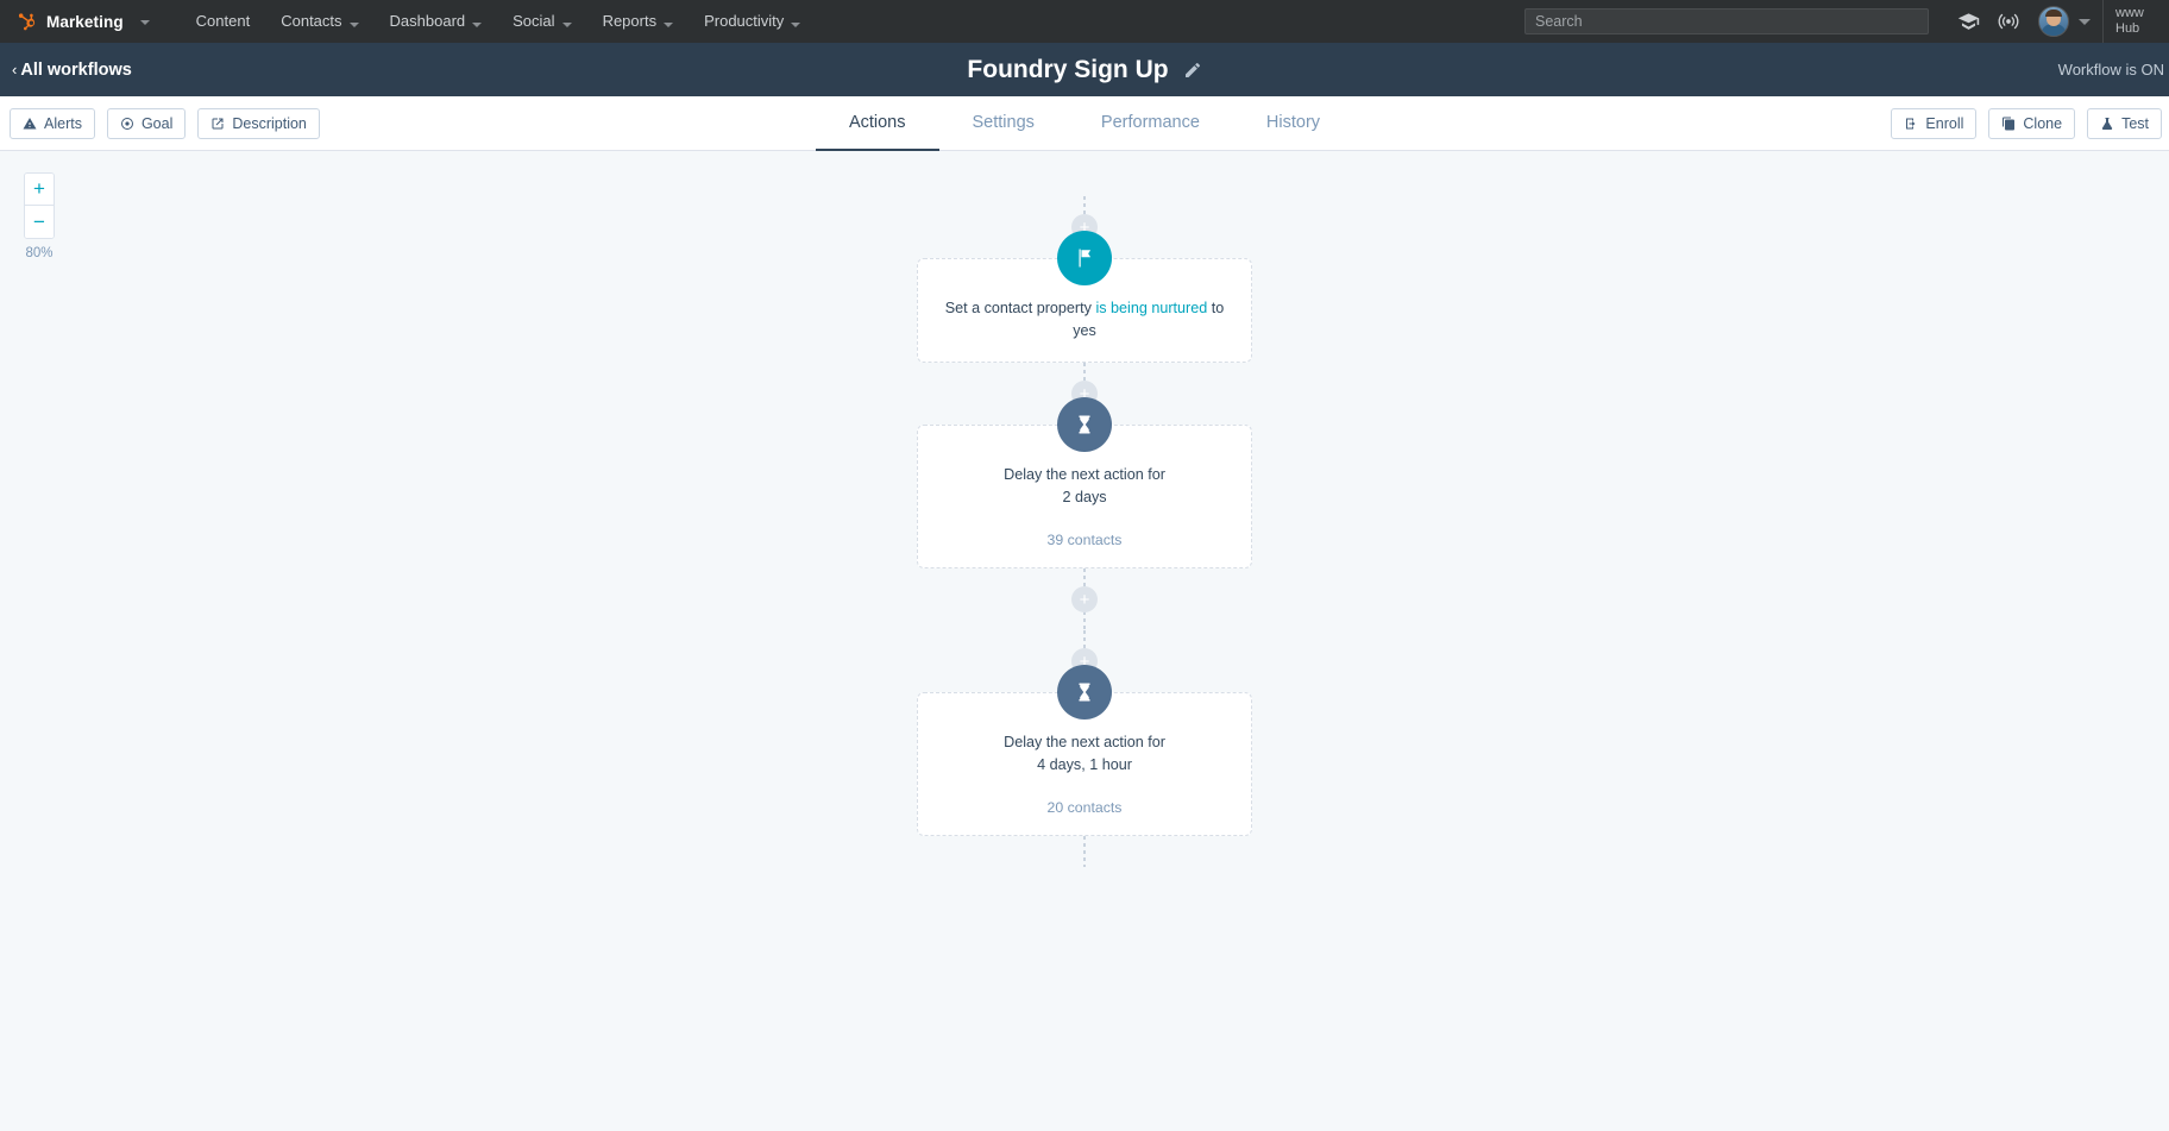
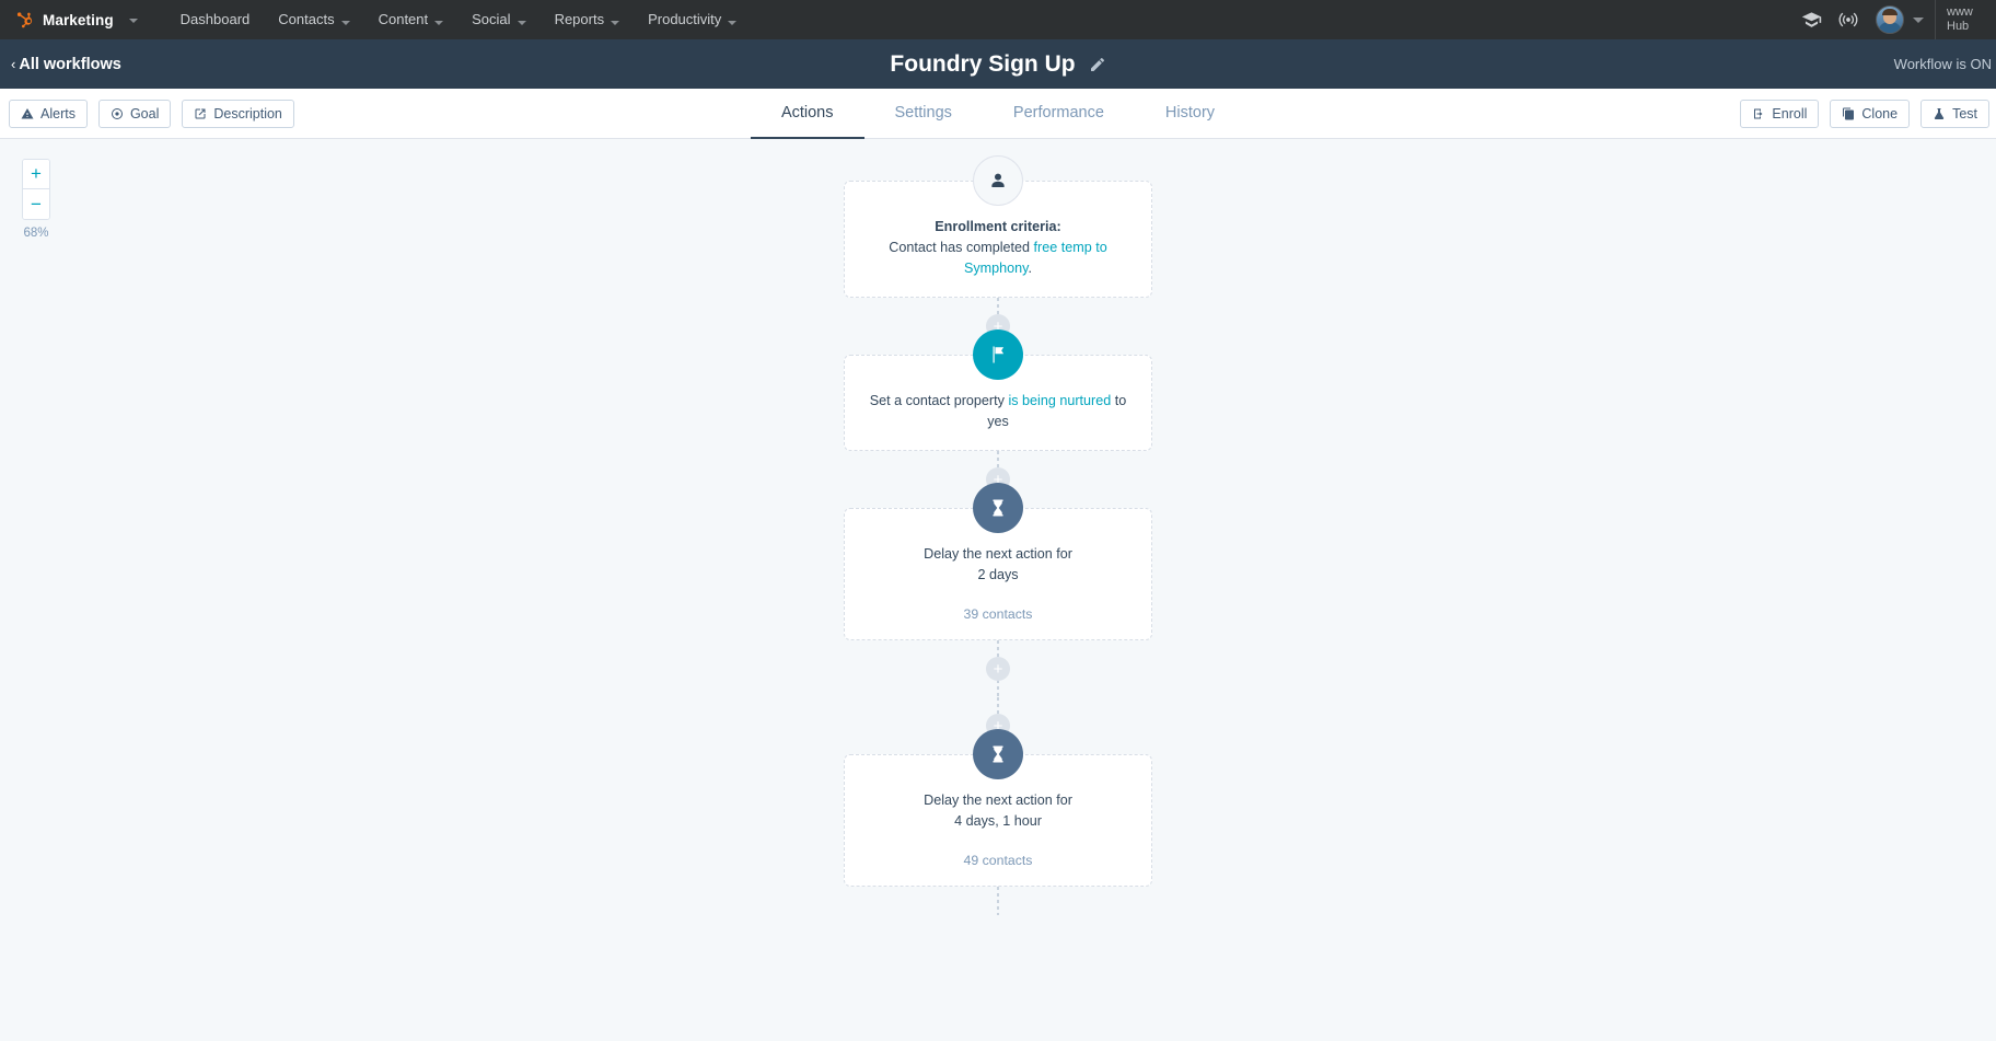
  Marketing
- Content
+ Dashboard
  Contacts
- Dashboard
+ Content
  Social
  Reports
  Productivity
- Search
  www
  Hub
  ‹
  All workflows
  Foundry Sign Up
  Workflow is ON
  Alerts
  Goal
  Description
  Actions
  Settings
  Performance
  History
  Enroll
  Clone
  Test
  +
  −
- 80%
+ 68%
+ Enrollment criteria:
+ Contact has completed free temp to Symphony.
  +
  Set a contact property is being nurtured to yes
  +
  Delay the next action for
  2 days
  39 contacts
  +
  +
  Delay the next action for
  4 days, 1 hour
- 20 contacts
+ 49 contacts
